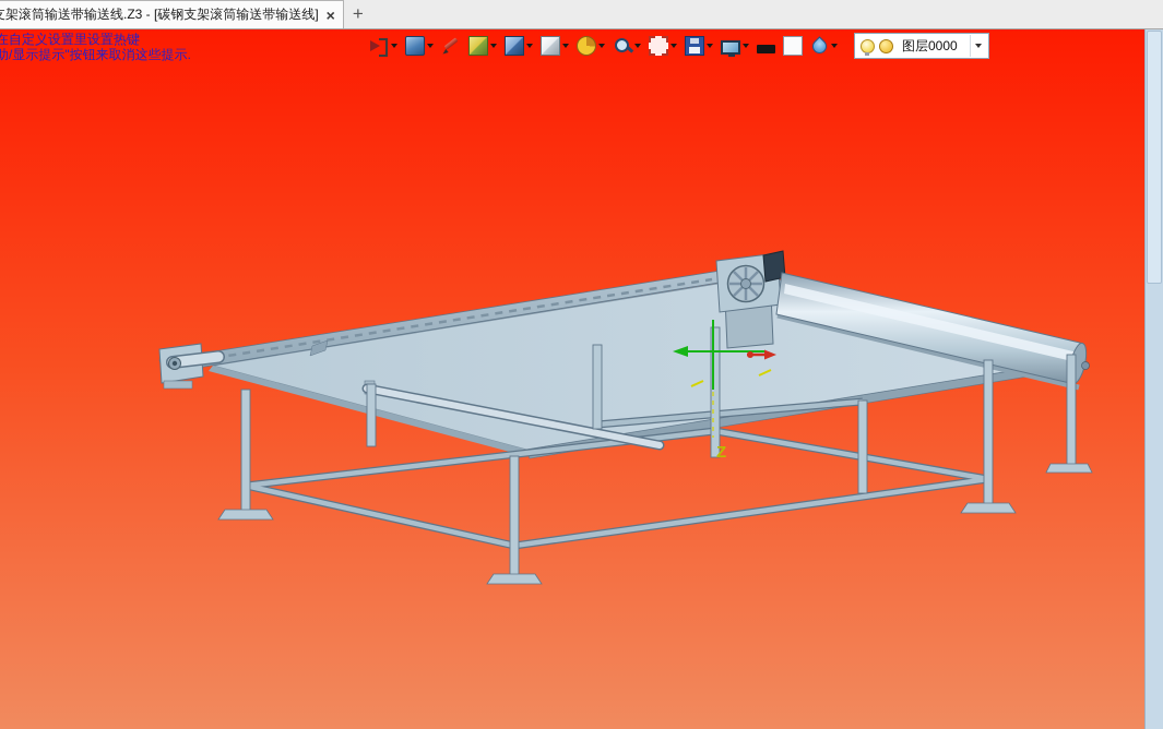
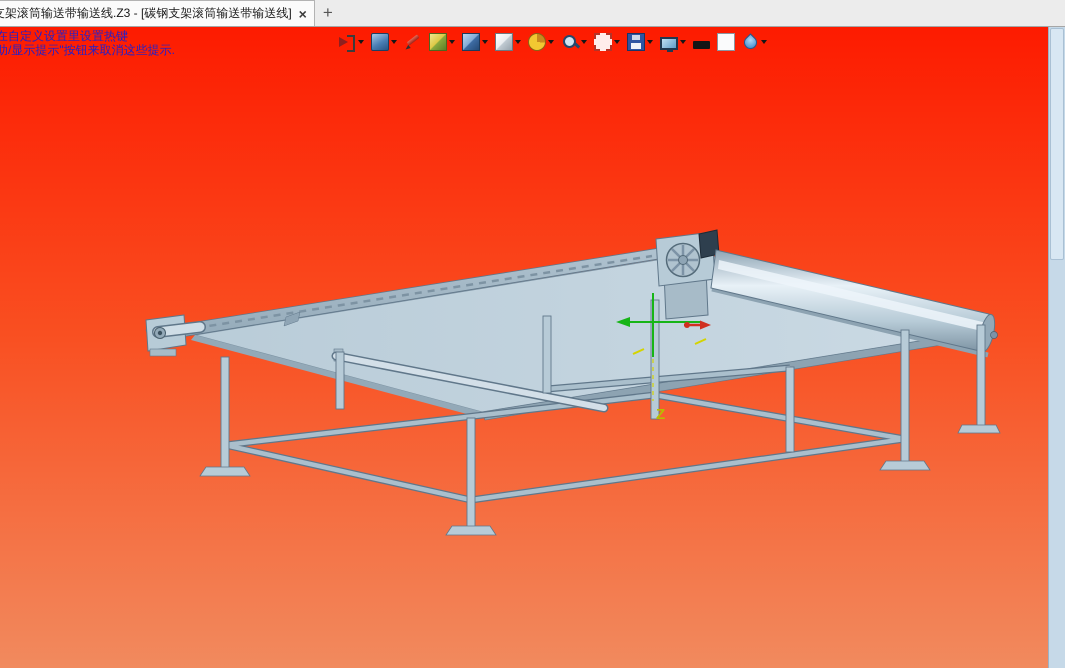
  架滚筒输送带输送线.Z3 - [碳钢支架滚筒输送带输送线]
  ×
  +
  在自定义设置里设置热键
  助/显示提示"按钮来取消这些提示.
- 图层0000
  Z
